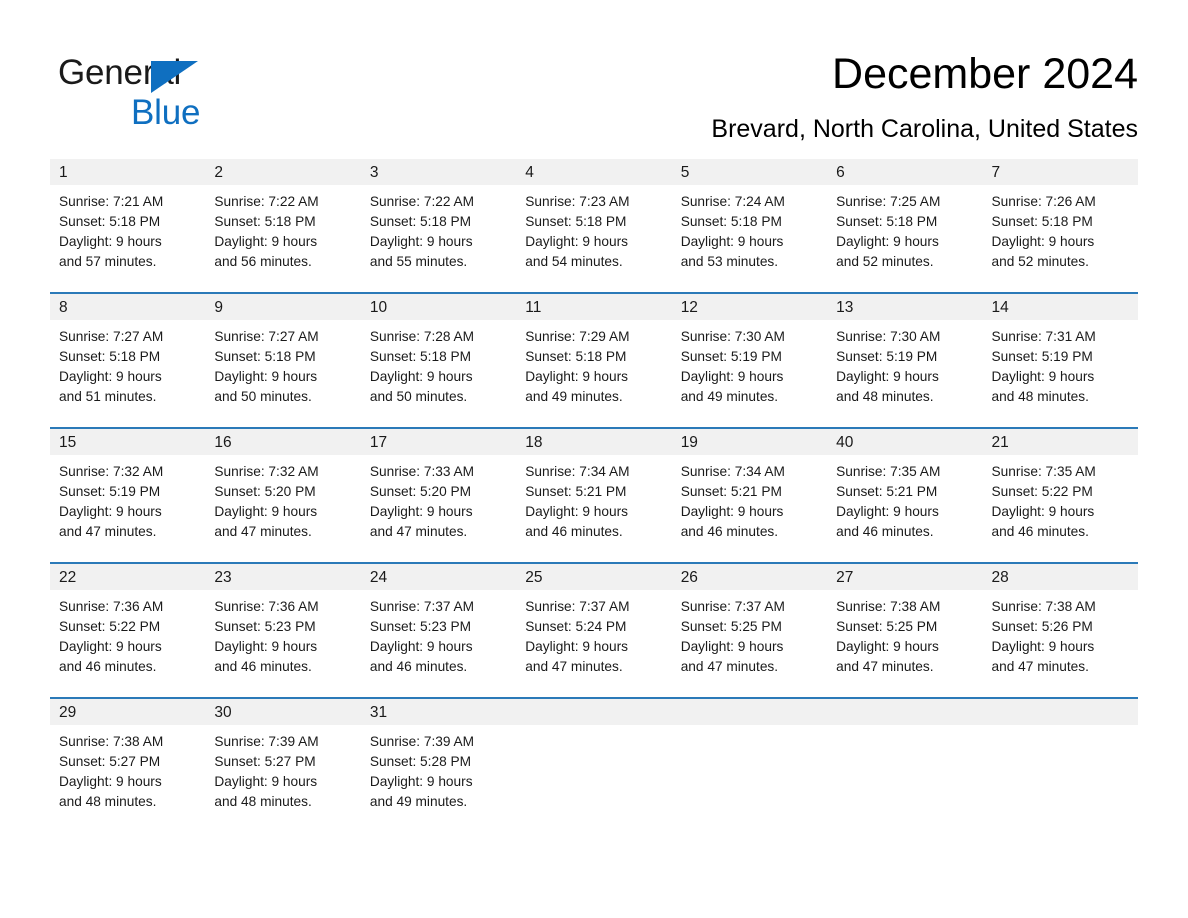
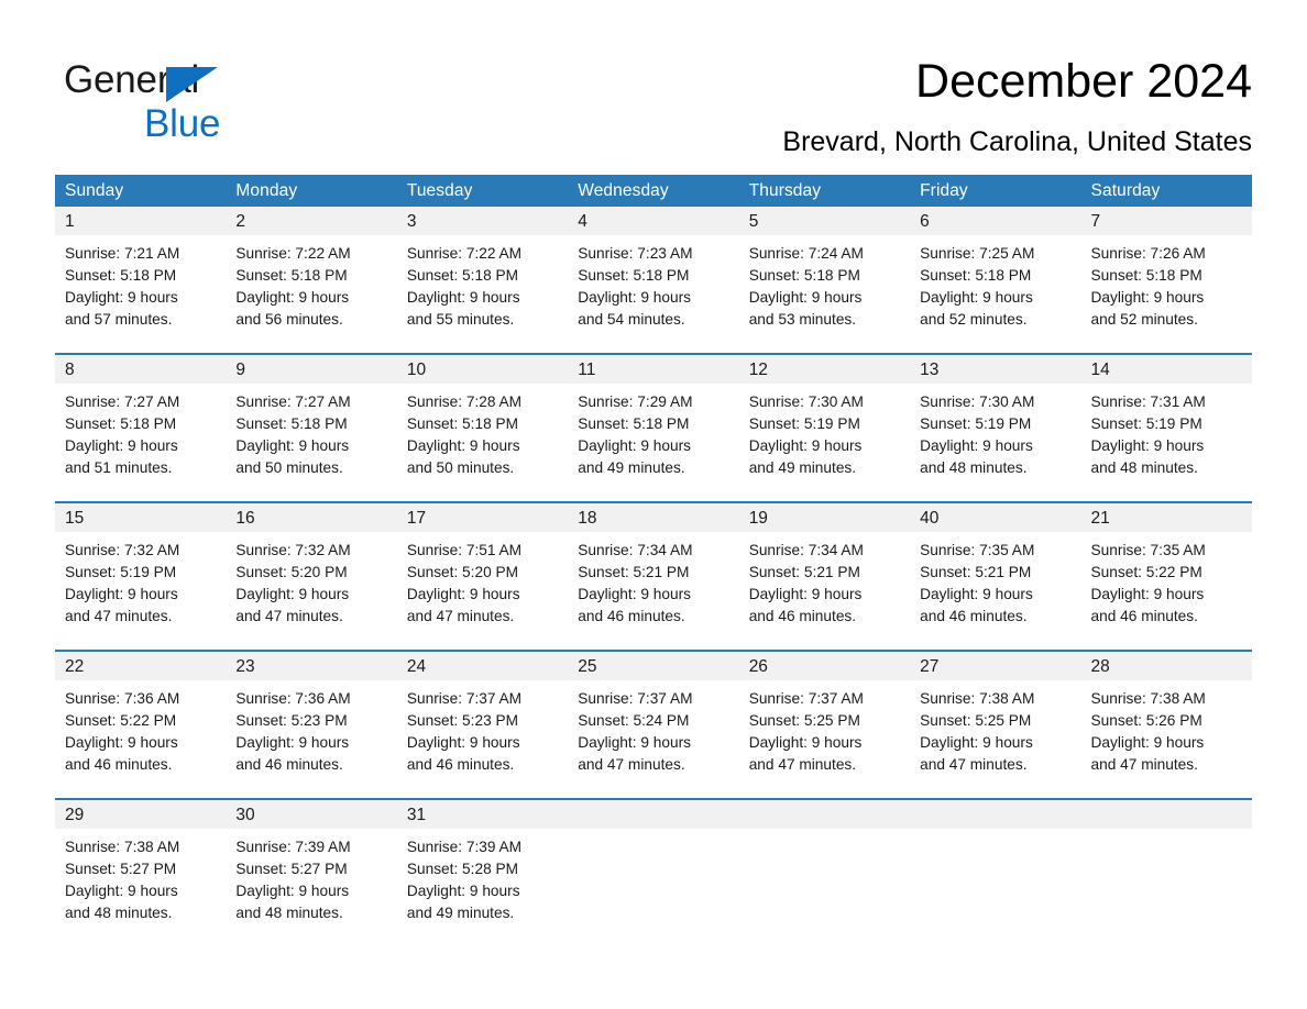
  General
  Blue
  December 2024
  Brevard, North Carolina, United States
+ Sunday
+ Monday
+ Tuesday
+ Wednesday
+ Thursday
+ Friday
+ Saturday
  1
  Sunrise: 7:21 AM
  Sunset: 5:18 PM
  Daylight: 9 hours
  and 57 minutes.
  2
  Sunrise: 7:22 AM
  Sunset: 5:18 PM
  Daylight: 9 hours
  and 56 minutes.
  3
  Sunrise: 7:22 AM
  Sunset: 5:18 PM
  Daylight: 9 hours
  and 55 minutes.
  4
  Sunrise: 7:23 AM
  Sunset: 5:18 PM
  Daylight: 9 hours
  and 54 minutes.
  5
  Sunrise: 7:24 AM
  Sunset: 5:18 PM
  Daylight: 9 hours
  and 53 minutes.
  6
  Sunrise: 7:25 AM
  Sunset: 5:18 PM
  Daylight: 9 hours
  and 52 minutes.
  7
  Sunrise: 7:26 AM
  Sunset: 5:18 PM
  Daylight: 9 hours
  and 52 minutes.
  8
  Sunrise: 7:27 AM
  Sunset: 5:18 PM
  Daylight: 9 hours
  and 51 minutes.
  9
  Sunrise: 7:27 AM
  Sunset: 5:18 PM
  Daylight: 9 hours
  and 50 minutes.
  10
  Sunrise: 7:28 AM
  Sunset: 5:18 PM
  Daylight: 9 hours
  and 50 minutes.
  11
  Sunrise: 7:29 AM
  Sunset: 5:18 PM
  Daylight: 9 hours
  and 49 minutes.
  12
  Sunrise: 7:30 AM
  Sunset: 5:19 PM
  Daylight: 9 hours
  and 49 minutes.
  13
  Sunrise: 7:30 AM
  Sunset: 5:19 PM
  Daylight: 9 hours
  and 48 minutes.
  14
  Sunrise: 7:31 AM
  Sunset: 5:19 PM
  Daylight: 9 hours
  and 48 minutes.
  15
  Sunrise: 7:32 AM
  Sunset: 5:19 PM
  Daylight: 9 hours
  and 47 minutes.
  16
  Sunrise: 7:32 AM
  Sunset: 5:20 PM
  Daylight: 9 hours
  and 47 minutes.
  17
- Sunrise: 7:33 AM
+ Sunrise: 7:51 AM
  Sunset: 5:20 PM
  Daylight: 9 hours
  and 47 minutes.
  18
  Sunrise: 7:34 AM
  Sunset: 5:21 PM
  Daylight: 9 hours
  and 46 minutes.
  19
  Sunrise: 7:34 AM
  Sunset: 5:21 PM
  Daylight: 9 hours
  and 46 minutes.
  40
  Sunrise: 7:35 AM
  Sunset: 5:21 PM
  Daylight: 9 hours
  and 46 minutes.
  21
  Sunrise: 7:35 AM
  Sunset: 5:22 PM
  Daylight: 9 hours
  and 46 minutes.
  22
  Sunrise: 7:36 AM
  Sunset: 5:22 PM
  Daylight: 9 hours
  and 46 minutes.
  23
  Sunrise: 7:36 AM
  Sunset: 5:23 PM
  Daylight: 9 hours
  and 46 minutes.
  24
  Sunrise: 7:37 AM
  Sunset: 5:23 PM
  Daylight: 9 hours
  and 46 minutes.
  25
  Sunrise: 7:37 AM
  Sunset: 5:24 PM
  Daylight: 9 hours
  and 47 minutes.
  26
  Sunrise: 7:37 AM
  Sunset: 5:25 PM
  Daylight: 9 hours
  and 47 minutes.
  27
  Sunrise: 7:38 AM
  Sunset: 5:25 PM
  Daylight: 9 hours
  and 47 minutes.
  28
  Sunrise: 7:38 AM
  Sunset: 5:26 PM
  Daylight: 9 hours
  and 47 minutes.
  29
  Sunrise: 7:38 AM
  Sunset: 5:27 PM
  Daylight: 9 hours
  and 48 minutes.
  30
  Sunrise: 7:39 AM
  Sunset: 5:27 PM
  Daylight: 9 hours
  and 48 minutes.
  31
  Sunrise: 7:39 AM
  Sunset: 5:28 PM
  Daylight: 9 hours
  and 49 minutes.
